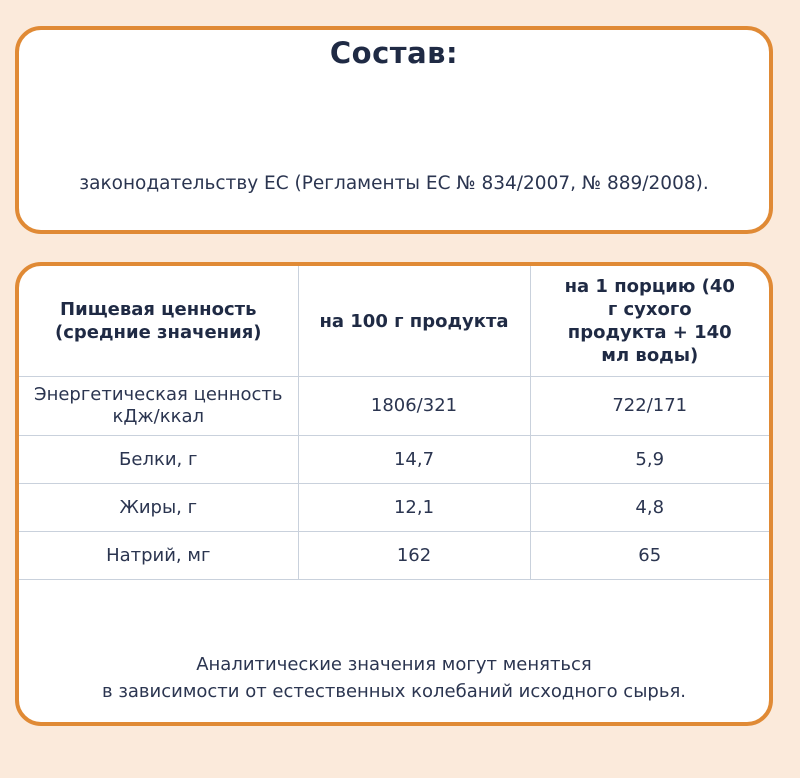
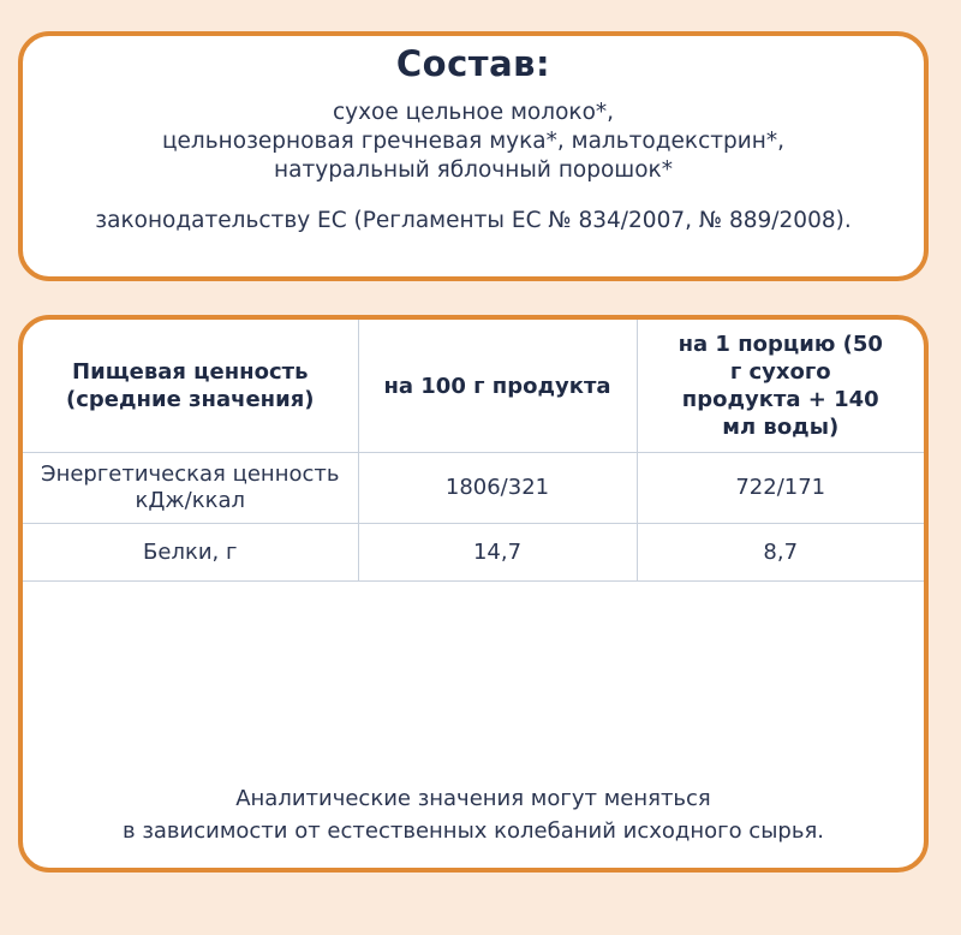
  Состав:
+ сухое цельное молоко*,
+ цельнозерновая гречневая мука*, мальтодекстрин*,
+ натуральный яблочный порошок*
  законодательству ЕС (Регламенты ЕС № 834/2007, № 889/2008).
- Пищевая ценность (средние значения)	на 100 г продукта	на 1 порцию (40 г сухого продукта + 140 мл воды)
+ Пищевая ценность (средние значения)	на 100 г продукта	на 1 порцию (50 г сухого продукта + 140 мл воды)
  Энергетическая ценность кДж/ккал	1806/321	722/171
- Белки, г	14,7	5,9
+ Белки, г	14,7	8,7
- Жиры, г	12,1	4,8
- Натрий, мг	162	65
  Аналитические значения могут меняться
  в зависимости от естественных колебаний исходного сырья.
